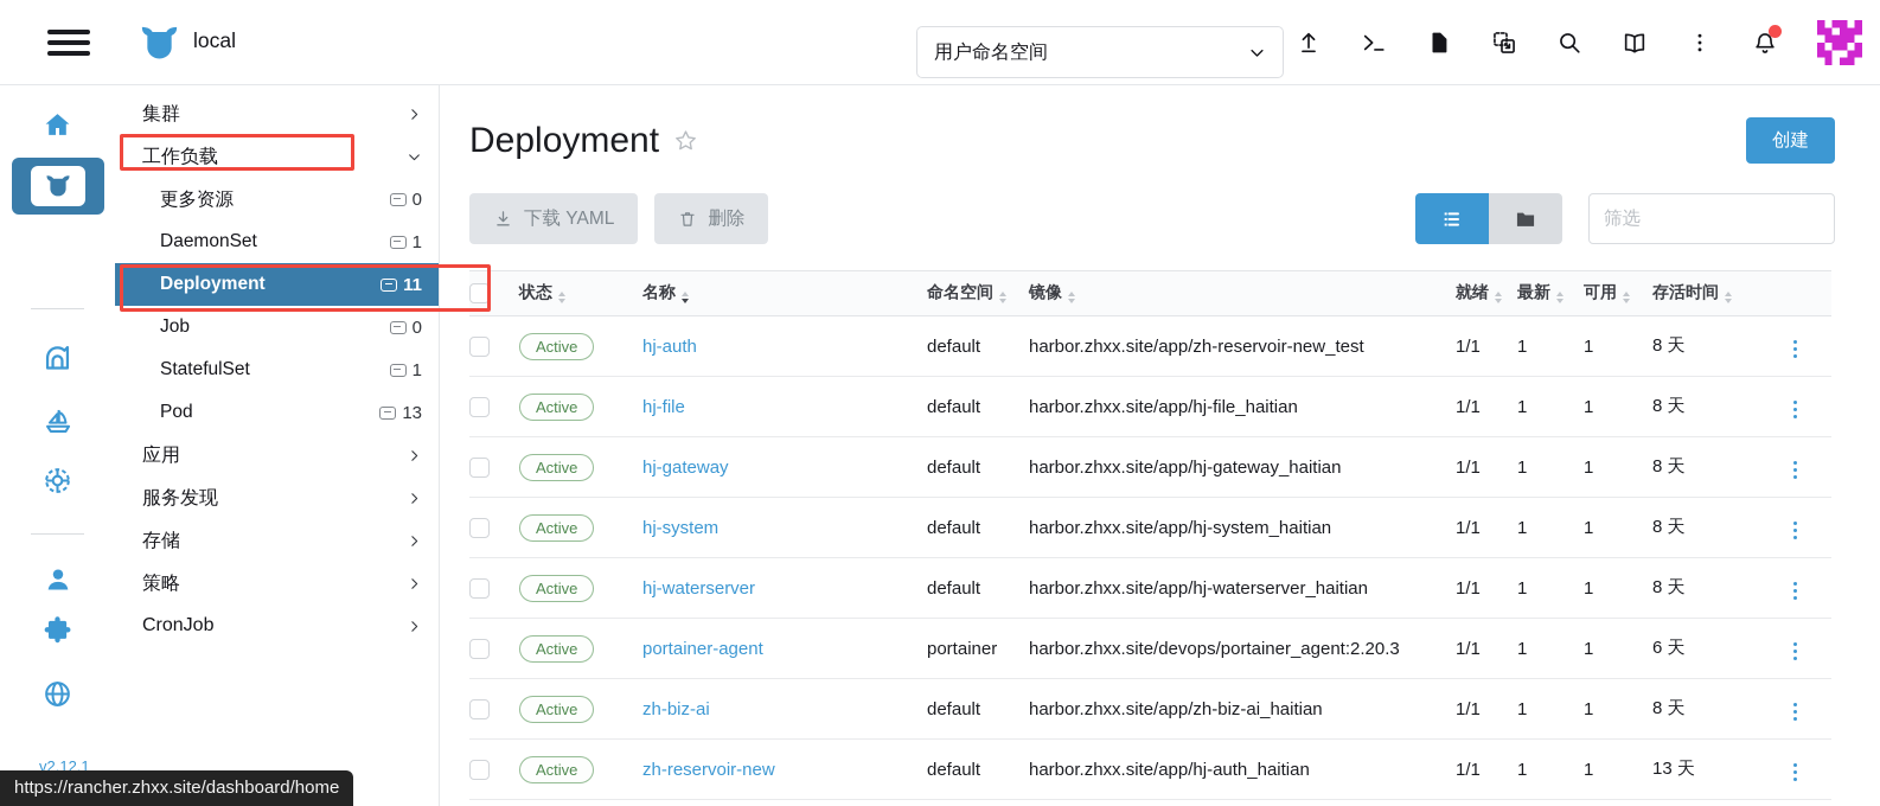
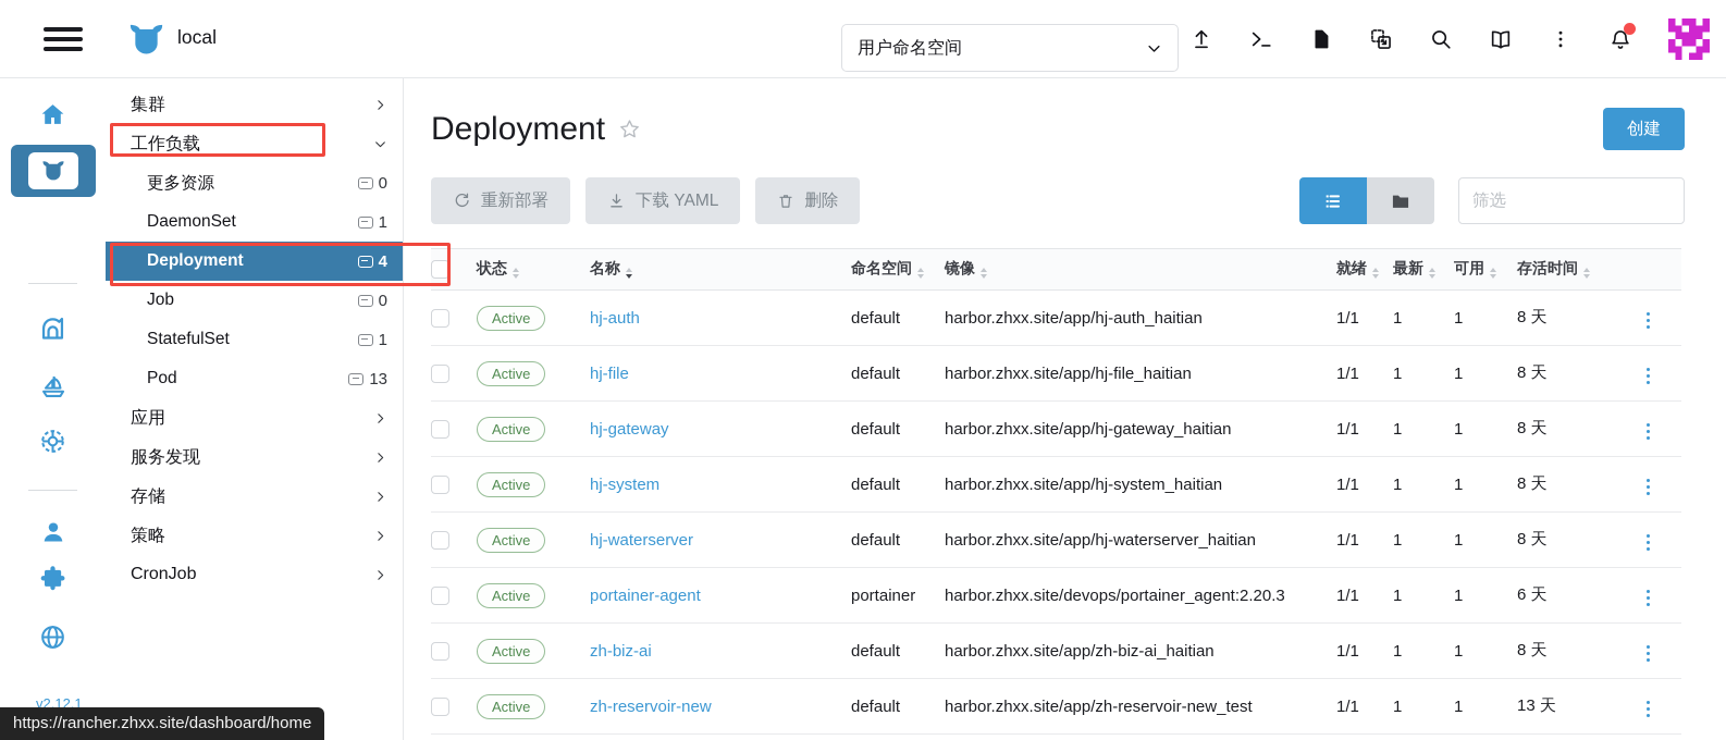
  local
  用户命名空间
  v2.12.1
  集群
  工作负载
  更多资源
  0
  DaemonSet
  1
  Deployment
- 11
+ 4
  Job
  0
  StatefulSet
  1
  Pod
  13
  应用
  服务发现
  存储
  策略
  CronJob
  Deployment
  创建
+ 重新部署
  下载 YAML
  删除
  筛选
  	状态	名称	命名空间	镜像	就绪	最新	可用	存活时间
- 	Active	hj-auth	default	harbor.zhxx.site/app/zh-reservoir-new_test	1/1	1	1	8 天
+ 	Active	hj-auth	default	harbor.zhxx.site/app/hj-auth_haitian	1/1	1	1	8 天
  	Active	hj-file	default	harbor.zhxx.site/app/hj-file_haitian	1/1	1	1	8 天
  	Active	hj-gateway	default	harbor.zhxx.site/app/hj-gateway_haitian	1/1	1	1	8 天
  	Active	hj-system	default	harbor.zhxx.site/app/hj-system_haitian	1/1	1	1	8 天
  	Active	hj-waterserver	default	harbor.zhxx.site/app/hj-waterserver_haitian	1/1	1	1	8 天
  	Active	portainer-agent	portainer	harbor.zhxx.site/devops/portainer_agent:2.20.3	1/1	1	1	6 天
  	Active	zh-biz-ai	default	harbor.zhxx.site/app/zh-biz-ai_haitian	1/1	1	1	8 天
- 	Active	zh-reservoir-new	default	harbor.zhxx.site/app/hj-auth_haitian	1/1	1	1	13 天
+ 	Active	zh-reservoir-new	default	harbor.zhxx.site/app/zh-reservoir-new_test	1/1	1	1	13 天
  https://rancher.zhxx.site/dashboard/home
